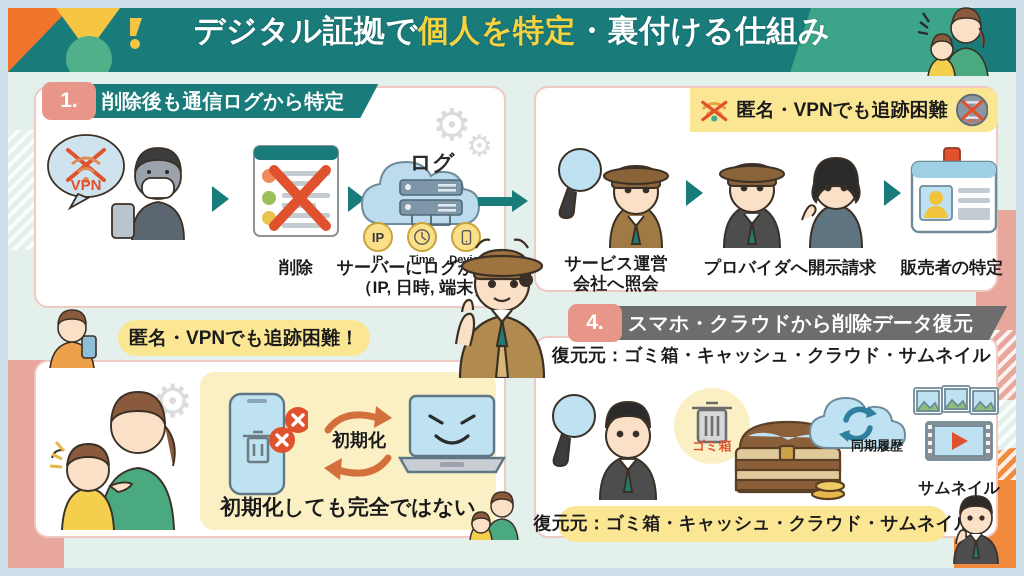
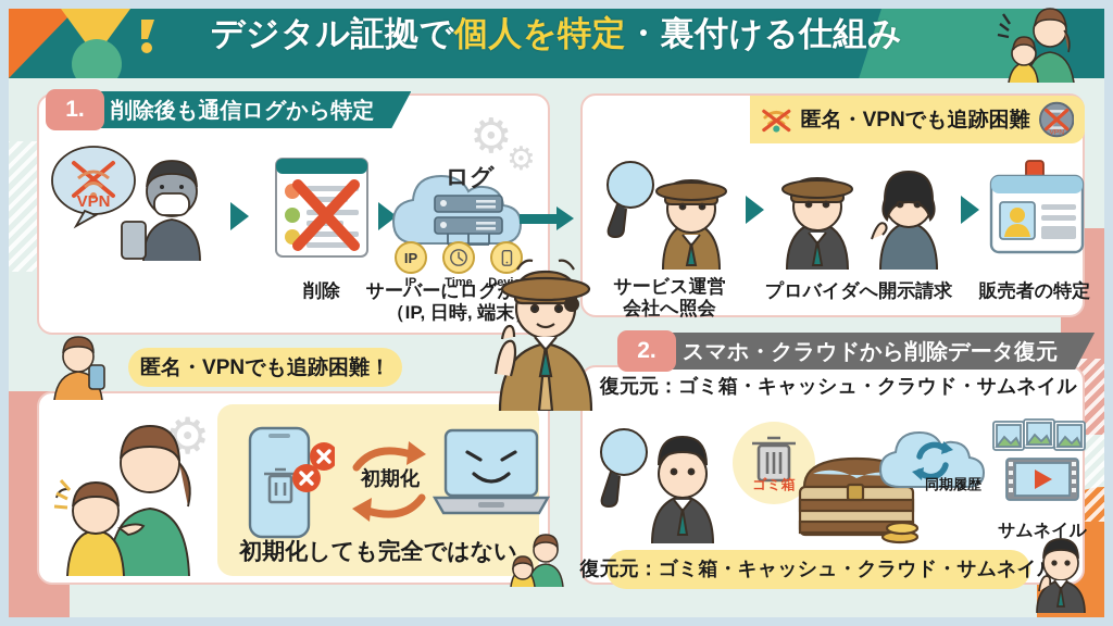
  デジタル証拠で
  個人を特定
  ・裏付ける仕組み
  1.
  削除後も通信ログから特定
  ⚙
  ⚙
  VPN
  ログ
  IP
  IP
  Time
  削除
  サーバーにログ
  （IP, 日時, 端末
  匿名・VPNでも追跡困難！
  ⚙
  初期化
  初期化しても完全ではない
  匿名・VPNでも追跡困難
  サービス運営
  会社へ照会
  プロバイダへ開示請求
  販売者の特定
- 4.
+ 2.
  スマホ・クラウドから削除データ復元
  復元元：ゴミ箱・キャッシュ・クラウド・サムネイル
  ゴミ箱
  同期履歴
  サムネイル
  復元元：ゴミ箱・キャッシュ・クラウド・サムネイ
